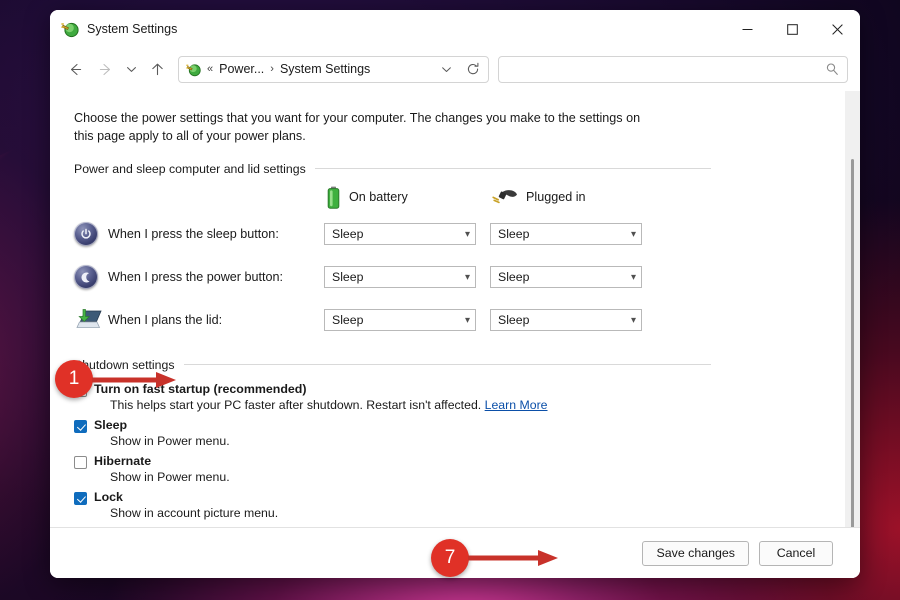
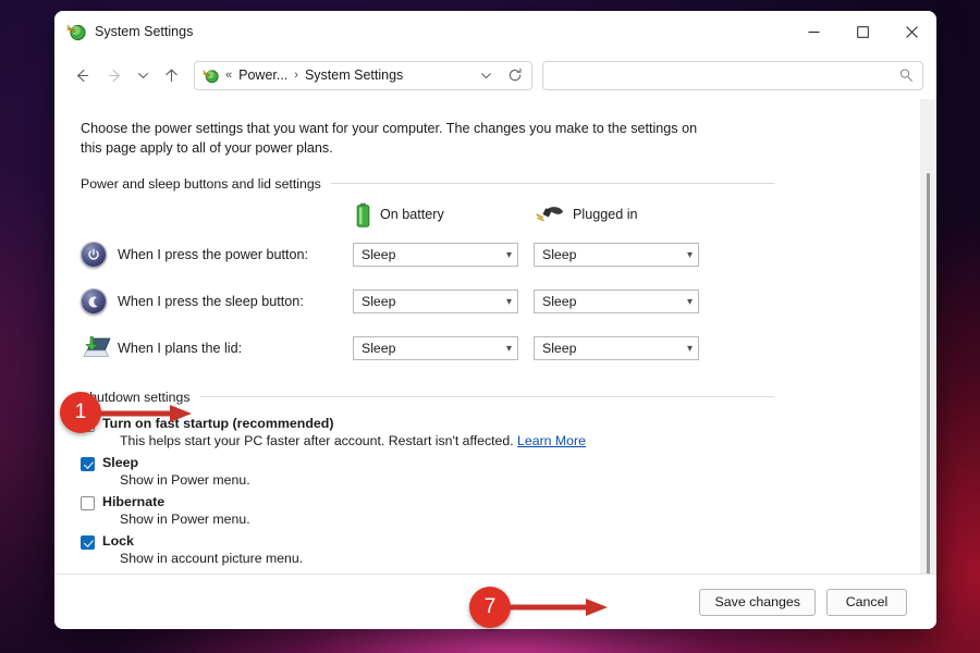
  System Settings
  «
  Power...
  ›
  System Settings
  Choose the power settings that you want for your computer. The changes you make to the settings on this page apply to all of your power plans.
- Power and sleep computer and lid settings
+ Power and sleep buttons and lid settings
  On battery
  Plugged in
- When I press the sleep button:
+ When I press the power button:
  Sleep
  ▾
  Sleep
  ▾
- When I press the power button:
+ When I press the sleep button:
  Sleep
  ▾
  Sleep
  ▾
  When I plans the lid:
  Sleep
  ▾
  Sleep
  ▾
  utdown settings
  Turn on fast startup (recommended)
- This helps start your PC faster after shutdown. Restart isn't affected. Learn More
+ This helps start your PC faster after account. Restart isn't affected. Learn More
  Sleep
  Show in Power menu.
  Hibernate
  Show in Power menu.
  Lock
  Show in account picture menu.
  Save changes
  Cancel
  1
  7
